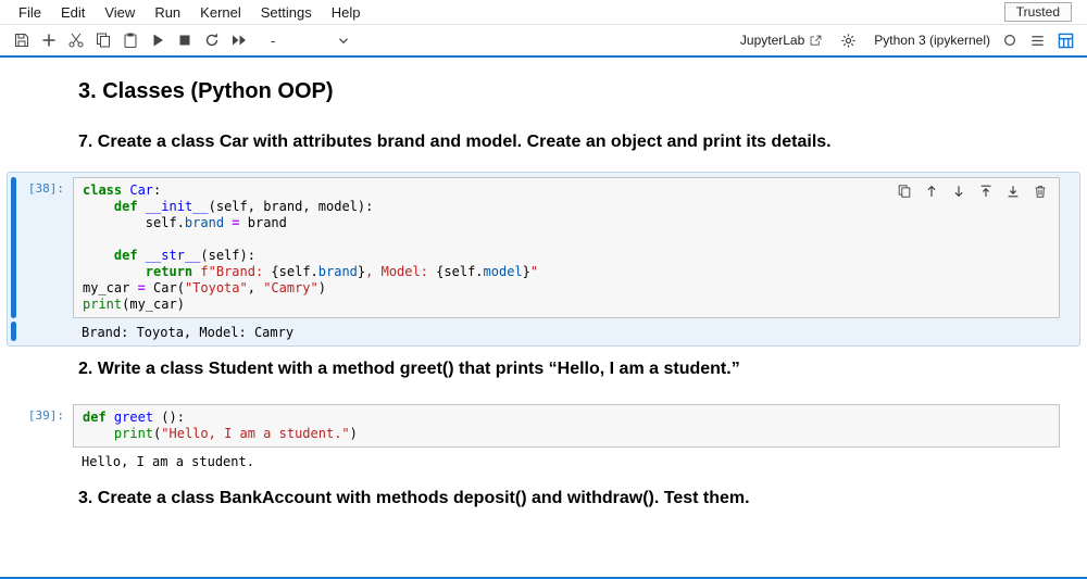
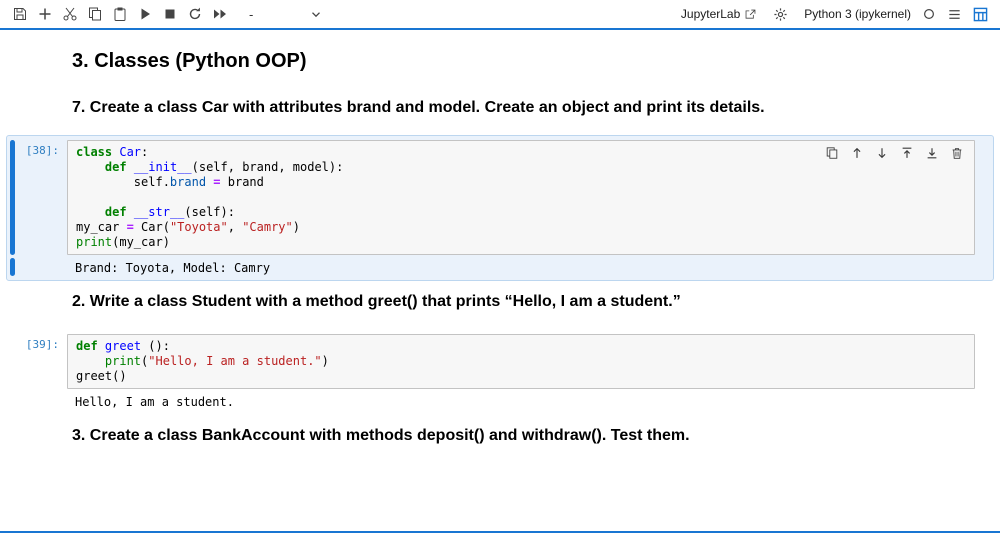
- File
- Edit
- View
- Run
- Kernel
- Settings
- Help
- Trusted
  -
  JupyterLab
  Python 3 (ipykernel)
  3. Classes (Python OOP)
  7. Create a class Car with attributes brand and model. Create an object and print its details.
  [38]:
  class Car:
  def __init__(self, brand, model):
  self.brand = brand
  def __str__(self):
- return f"Brand: {self.brand}, Model: {self.model}"
  my_car = Car("Toyota", "Camry")
  print(my_car)
  Brand: Toyota, Model: Camry
  2. Write a class Student with a method greet() that prints “Hello, I am a student.”
  [39]:
  def greet ():
  print("Hello, I am a student.")
+ greet()
  Hello, I am a student.
  3. Create a class BankAccount with methods deposit() and withdraw(). Test them.
